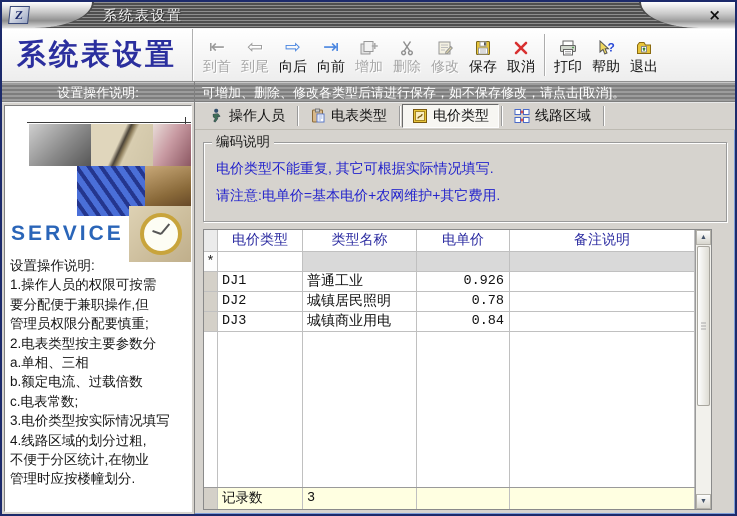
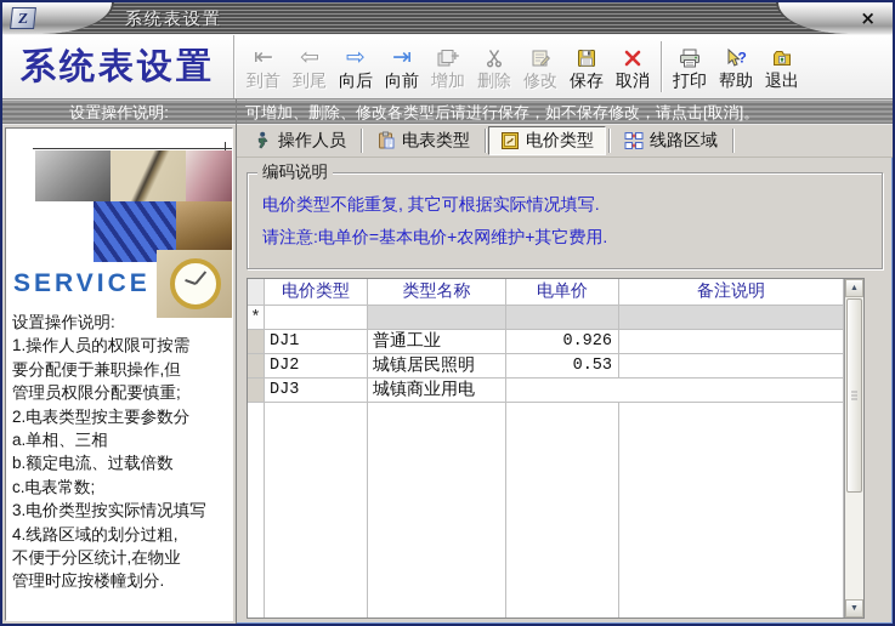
  系统表设置
  ×
  系统表设置
  ⇤
  到首
  ⇦
  到尾
  ⇨
  向后
  ⇥
  向前
  增加
  删除
  修改
  保存
  取消
  打印
  ?
  帮助
  退出
  设置操作说明:
  SERVICE
  设置操作说明:
  1.操作人员的权限可按需
  要分配便于兼职操作,但
  管理员权限分配要慎重;
  2.电表类型按主要参数分
  a.单相、三相
  b.额定电流、过载倍数
  c.电表常数;
  3.电价类型按实际情况填写
  4.线路区域的划分过粗,
  不便于分区统计,在物业
  管理时应按楼幢划分.
  可增加、删除、修改各类型后请进行保存，如不保存修改，请点击[取消]。
  操作人员
  电表类型
  电价类型
  线路区域
  编码说明
  电价类型不能重复, 其它可根据实际情况填写.
  请注意:电单价=基本电价+农网维护+其它费用.
  电价类型
  类型名称
  电单价
  备注说明
  *
  DJ1
  普通工业
  0.926
  DJ2
  城镇居民照明
- 0.78
+ 0.53
  DJ3
  城镇商业用电
- 0.84
- 记录数
- 3
